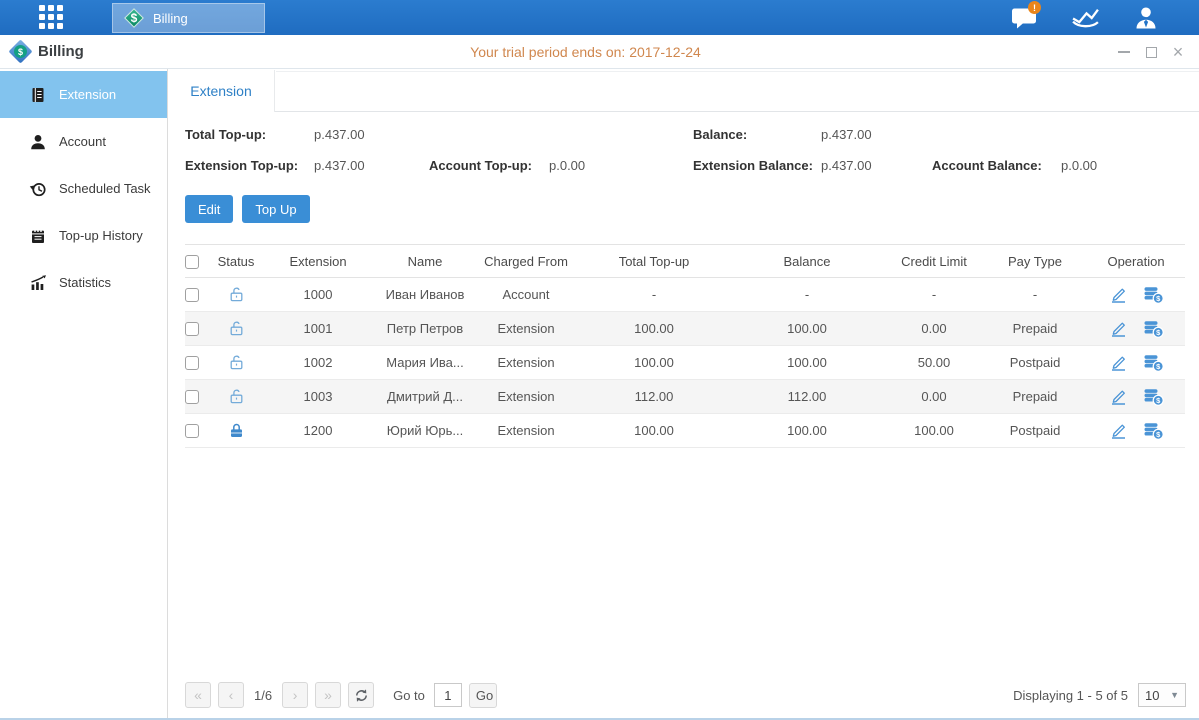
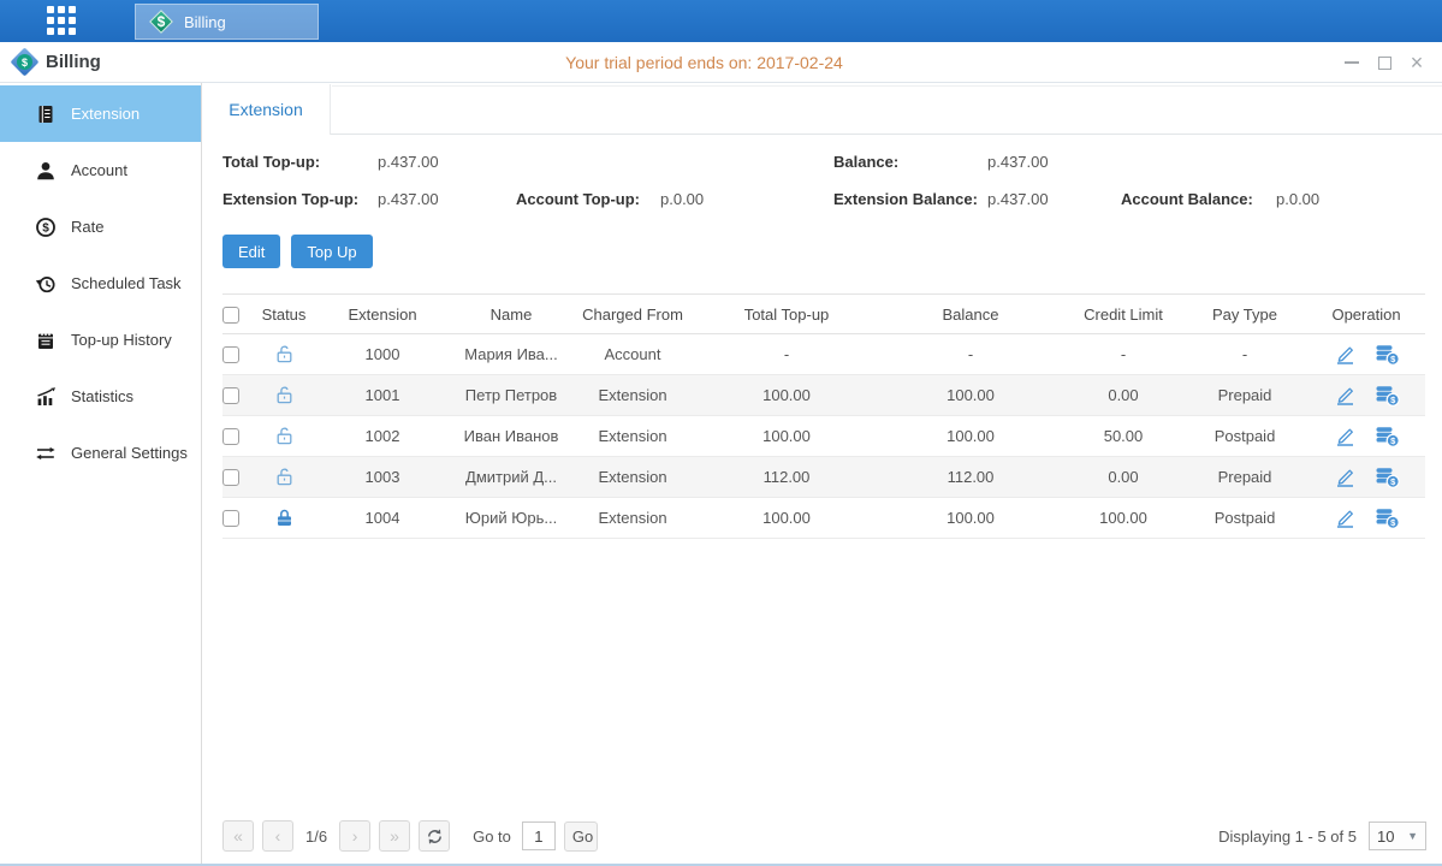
  Billing
- !
  Billing
- Your trial period ends on: 2017-12-24
+ Your trial period ends on: 2017-02-24
  ×
  Extension
  Account
+ $
+ Rate
  Scheduled Task
  Top-up History
  Statistics
+ General Settings
  Extension
  Total Top-up:
  p.437.00
  Balance:
  p.437.00
  Extension Top-up:
  p.437.00
  Account Top-up:
  p.0.00
  Extension Balance:
  p.437.00
  Account Balance:
  p.0.00
  Edit
  Top Up
  	Status	Extension	Name	Charged From	Total Top-up	Balance	Credit Limit	Pay Type	Operation
- 		1000	Иван Иванов	Account	-	-	-	-	$
+ 		1000	Мария Ива...	Account	-	-	-	-	$
  		1001	Петр Петров	Extension	100.00	100.00	0.00	Prepaid	$
- 		1002	Мария Ива...	Extension	100.00	100.00	50.00	Postpaid	$
+ 		1002	Иван Иванов	Extension	100.00	100.00	50.00	Postpaid	$
  		1003	Дмитрий Д...	Extension	112.00	112.00	0.00	Prepaid	$
- 		1200	Юрий Юрь...	Extension	100.00	100.00	100.00	Postpaid	$
+ 		1004	Юрий Юрь...	Extension	100.00	100.00	100.00	Postpaid	$
  «
  ‹
  1/6
  ›
  »
  Go to
  1
  Go
  Displaying 1 - 5 of 5
  10
  ▼
